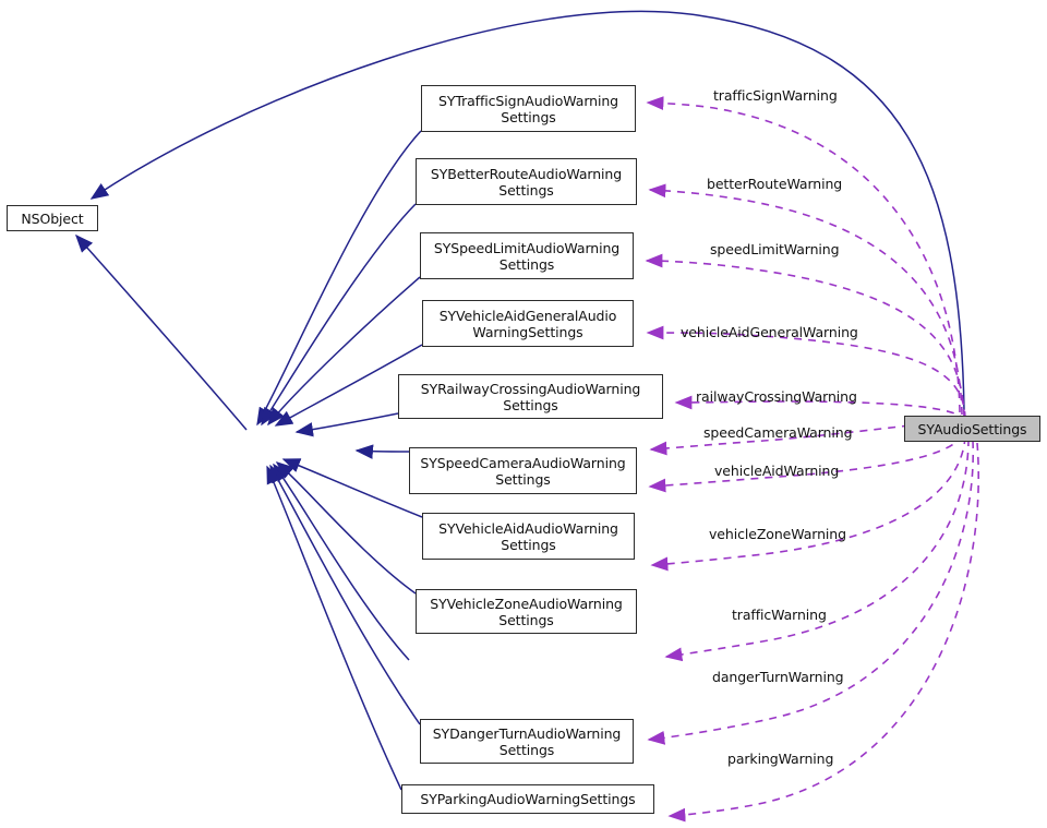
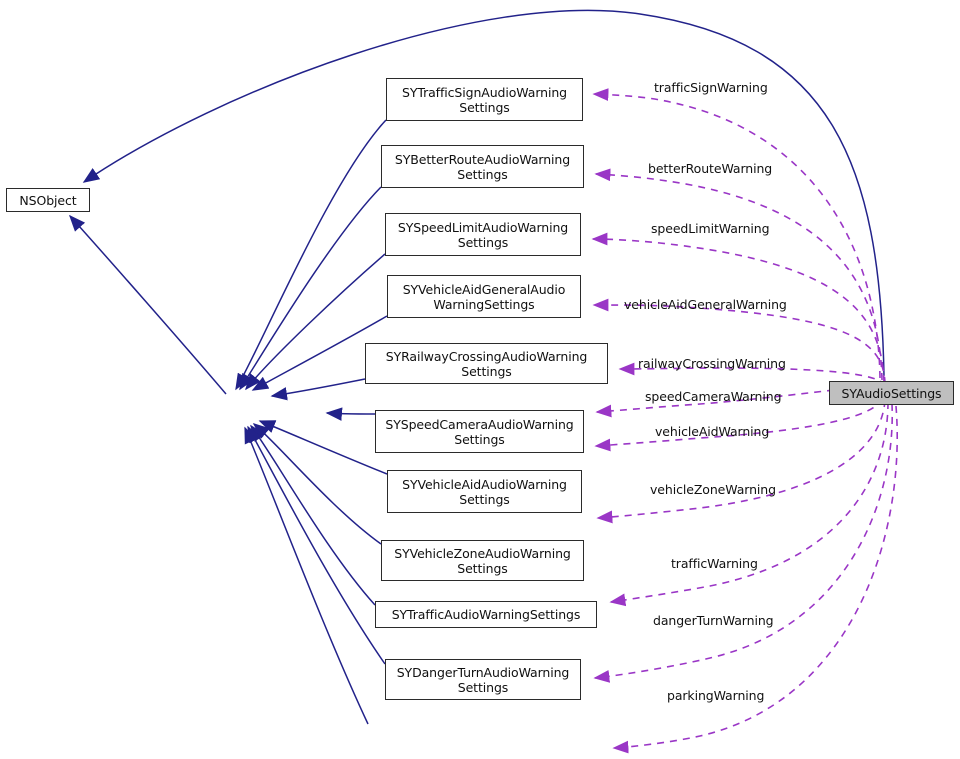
  NSObject
  SYAudioSettings
  SYTrafficSignAudioWarning
  Settings
  SYBetterRouteAudioWarning
  Settings
  SYSpeedLimitAudioWarning
  Settings
  SYVehicleAidGeneralAudio
  WarningSettings
  SYRailwayCrossingAudioWarning
  Settings
  SYSpeedCameraAudioWarning
  Settings
  SYVehicleAidAudioWarning
  Settings
  SYVehicleZoneAudioWarning
  Settings
+ SYTrafficAudioWarningSettings
  SYDangerTurnAudioWarning
  Settings
- SYParkingAudioWarningSettings
  trafficSignWarning
  betterRouteWarning
  speedLimitWarning
  vehicleAidGeneralWarning
  railwayCrossingWarning
  speedCameraWarning
  vehicleAidWarning
  vehicleZoneWarning
  trafficWarning
  dangerTurnWarning
  parkingWarning
